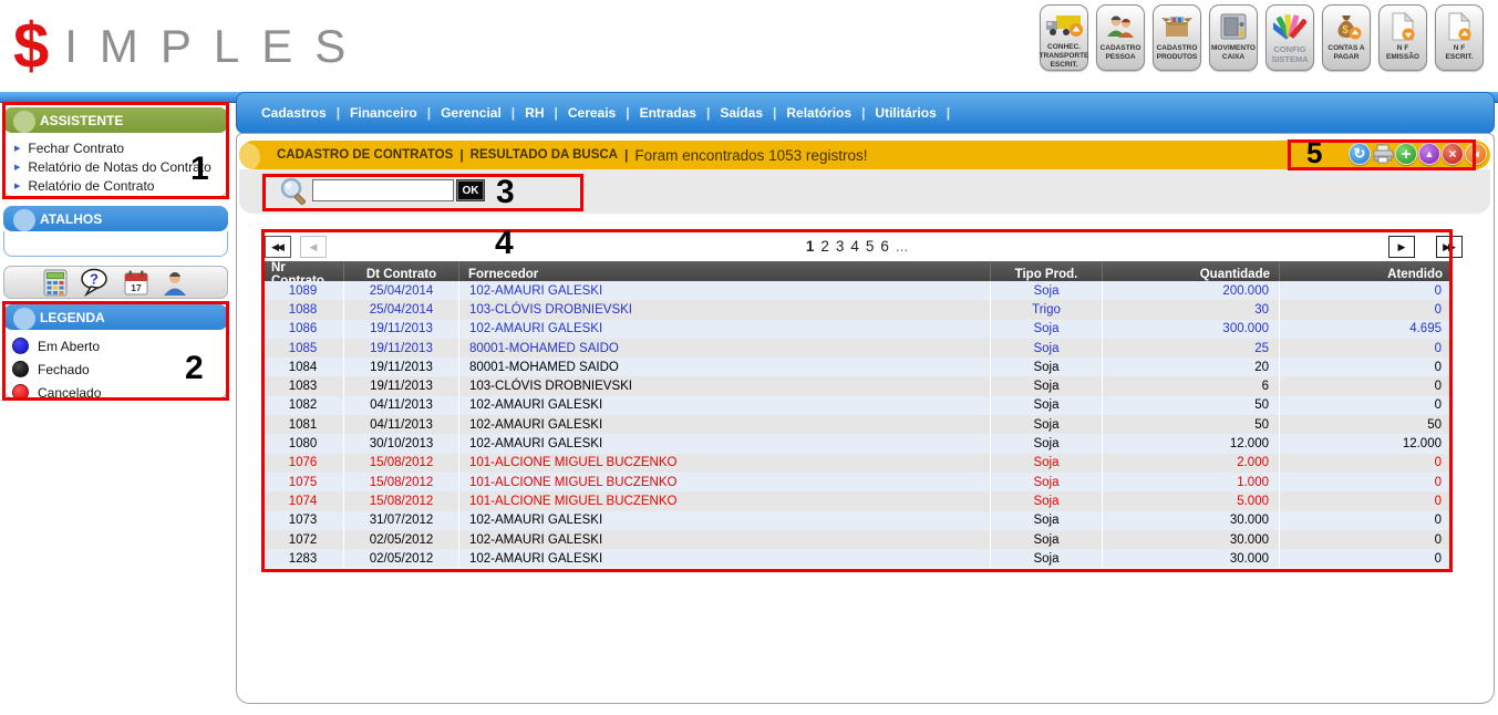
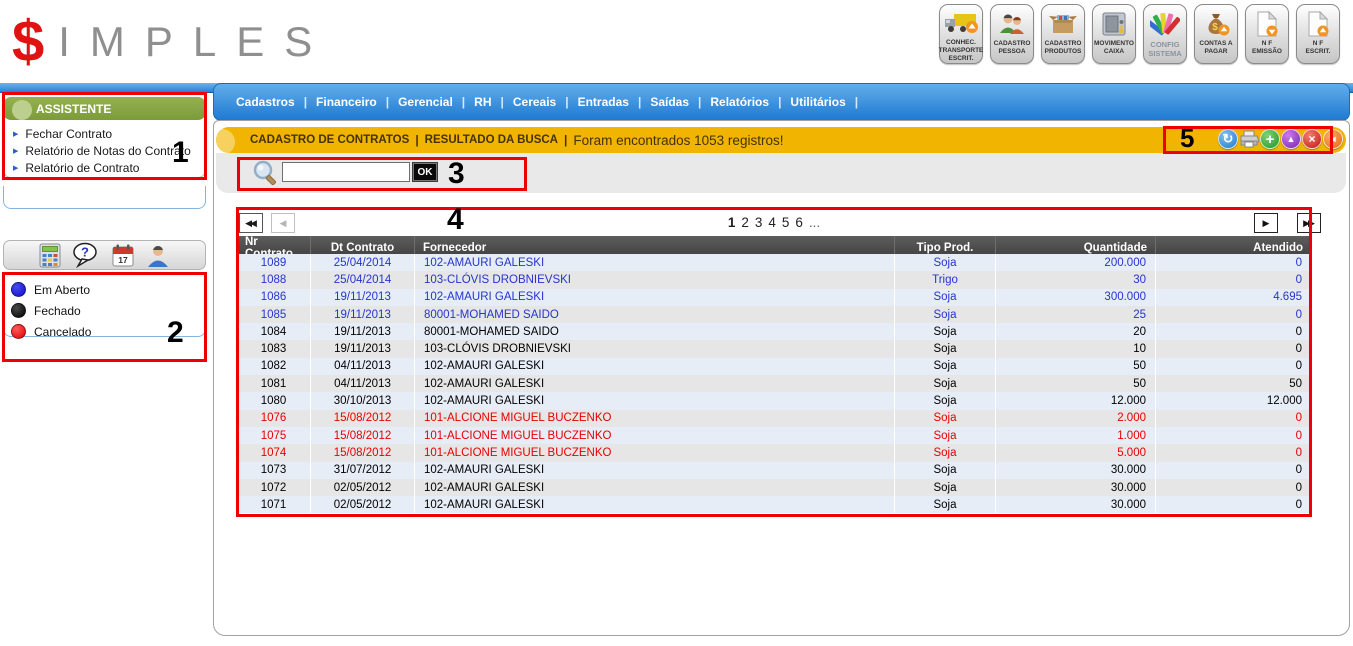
  $
  IMPLES
  CONFIG
  SISTEMA
  $
  Cadastros
  |
  Financeiro
  |
  Gerencial
  |
  RH
  |
  Cereais
  |
  Entradas
  |
  Saídas
  |
  Relatórios
  |
  Utilitários
  |
  CADASTRO DE CONTRATOS
  |
  RESULTADO DA BUSCA
  |
  Foram encontrados 1053 registros!
  OK
  ◀◀
  ◀
  1 2 3 4 5 6 ...
  ▶
  ▶▶
  Dt Contrato
  Fornecedor
  Tipo Prod.
  Quantidade
  Atendido
  1089
  25/04/2014
  102-AMAURI GALESKI
  Soja
  200.000
  0
  1088
  25/04/2014
  103-CLÓVIS DROBNIEVSKI
  Trigo
  30
  0
  1086
  19/11/2013
  102-AMAURI GALESKI
  Soja
  300.000
  4.695
  1085
  19/11/2013
  80001-MOHAMED SAIDO
  Soja
  25
  0
  1084
  19/11/2013
  80001-MOHAMED SAIDO
  Soja
  20
  0
  1083
  19/11/2013
  103-CLÓVIS DROBNIEVSKI
  Soja
- 6
+ 10
  0
  1082
  04/11/2013
  102-AMAURI GALESKI
  Soja
  50
  0
  1081
  04/11/2013
  102-AMAURI GALESKI
  Soja
  50
  50
  1080
  30/10/2013
  102-AMAURI GALESKI
  Soja
  12.000
  12.000
  1076
  15/08/2012
  101-ALCIONE MIGUEL BUCZENKO
  Soja
  2.000
  0
  1075
  15/08/2012
  101-ALCIONE MIGUEL BUCZENKO
  Soja
  1.000
  0
  1074
  15/08/2012
  101-ALCIONE MIGUEL BUCZENKO
  Soja
  5.000
  0
  1073
  31/07/2012
  102-AMAURI GALESKI
  Soja
  30.000
  0
  1072
  02/05/2012
  102-AMAURI GALESKI
  Soja
  30.000
  0
- 1283
+ 1071
  02/05/2012
  102-AMAURI GALESKI
  Soja
  30.000
  0
  ASSISTENTE
  Fechar Contrato
  Relatório de Notas do Contrato
  Relatório de Contrato
- ATALHOS
  ?
  17
- LEGENDA
  Em Aberto
  Fechado
  Cancelado
  1
  2
  3
  4
  5
